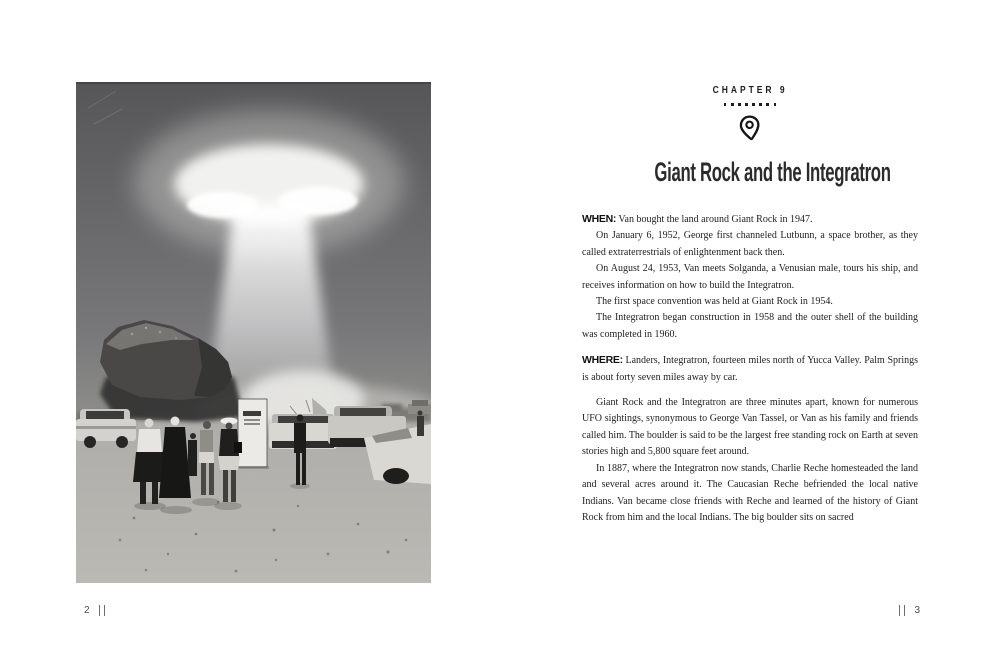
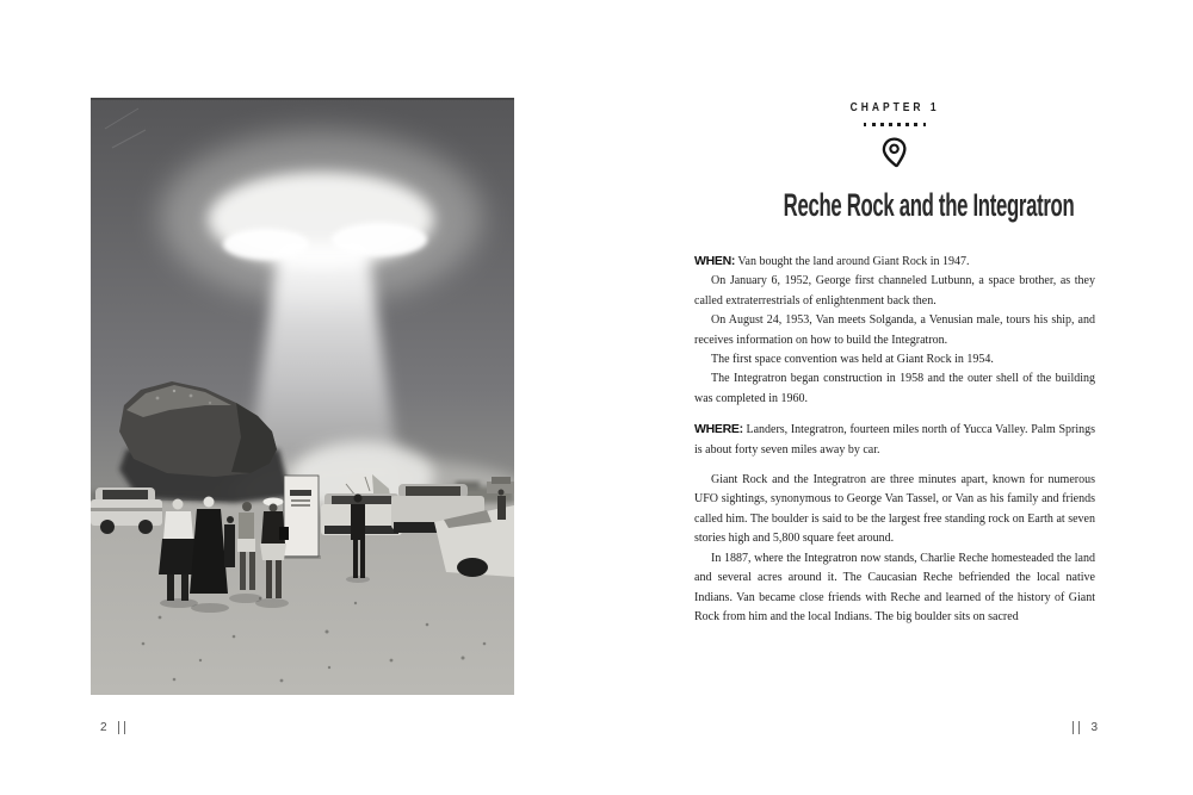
- CHAPTER 9
+ CHAPTER 1
- Giant Rock and the Integratron
+ Reche Rock and the Integratron
  WHEN: Van bought the land around Giant Rock in 1947.
  On January 6, 1952, George first channeled Lutbunn, a space brother, as they called extraterrestrials of enlightenment back then.
  On August 24, 1953, Van meets Solganda, a Venusian male, tours his ship, and receives information on how to build the Integratron.
  The first space convention was held at Giant Rock in 1954.
  The Integratron began construction in 1958 and the outer shell of the building was completed in 1960.
  WHERE: Landers, Integratron, fourteen miles north of Yucca Valley. Palm Springs is about forty seven miles away by car.
  Giant Rock and the Integratron are three minutes apart, known for numerous UFO sightings, synonymous to George Van Tassel, or Van as his family and friends called him. The boulder is said to be the largest free standing rock on Earth at seven stories high and 5,800 square feet around.
  In 1887, where the Integratron now stands, Charlie Reche homesteaded the land and several acres around it. The Caucasian Reche befriended the local native Indians. Van became close friends with Reche and learned of the history of Giant Rock from him and the local Indians. The big boulder sits on sacred
  2
  3
